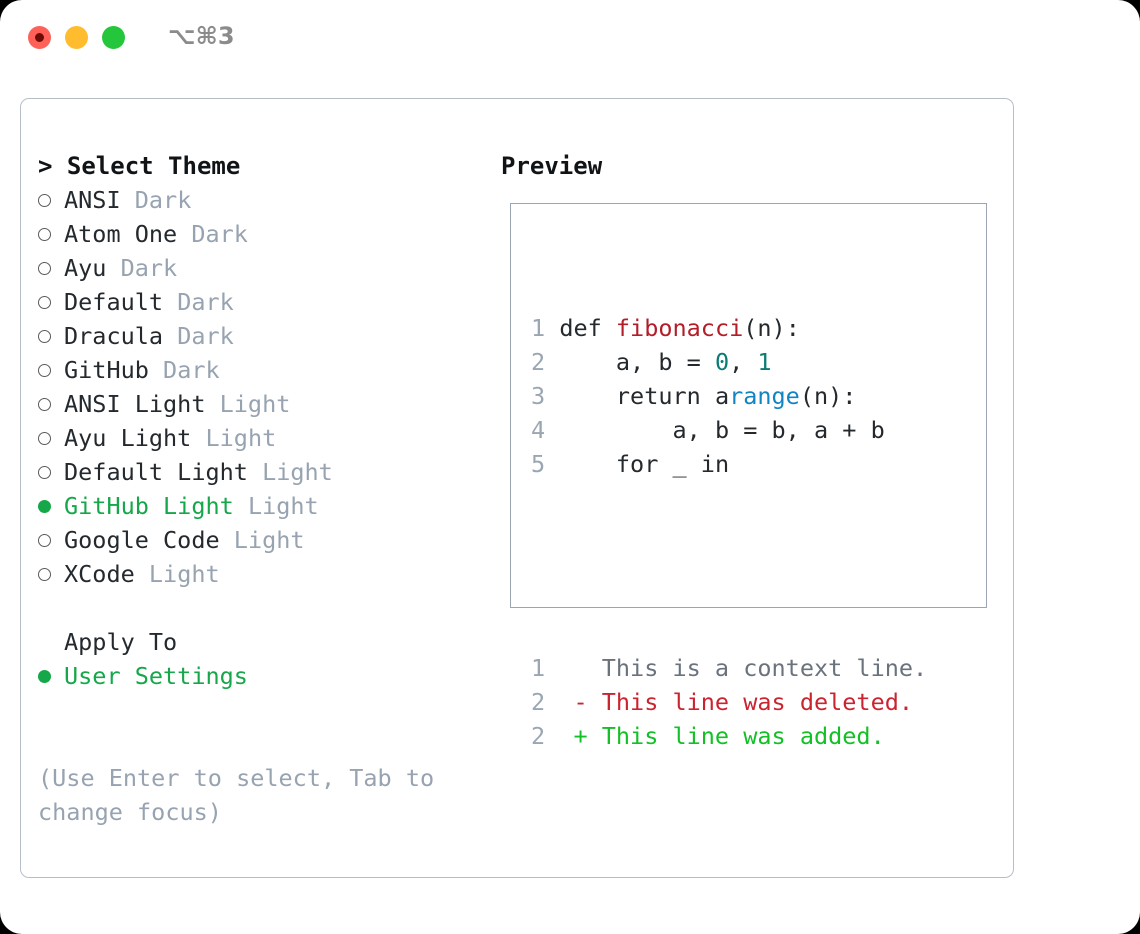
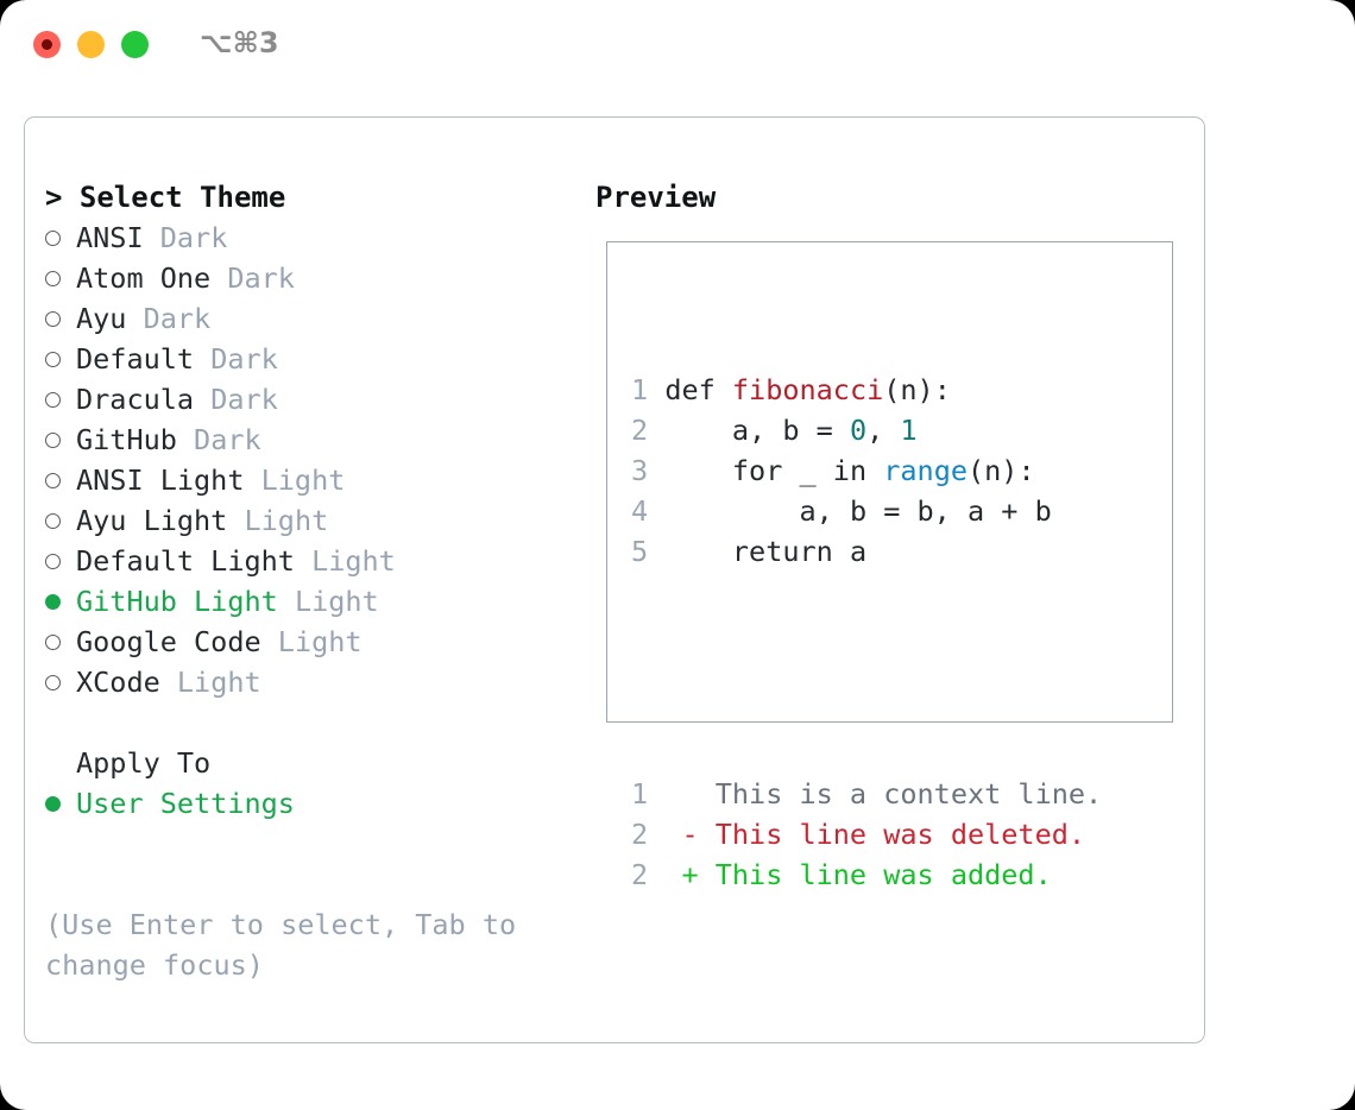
  ⌥⌘3
  > Select Theme
  ANSI Dark
  Atom One Dark
  Ayu Dark
  Default Dark
  Dracula Dark
  GitHub Dark
  ANSI Light Light
  Ayu Light Light
  Default Light Light
  GitHub Light Light
  Google Code Light
  XCode Light
  Apply To
  User Settings
  (Use Enter to select, Tab to change focus)
  Preview
  1 def fibonacci(n):
  2 a, b = 0, 1
- 3 return arange(n):
+ 3 for _ in range(n):
  4 a, b = b, a + b
- 5 for _ in
+ 5 return a
  1 This is a context line.
  2 - This line was deleted.
  2 + This line was added.
